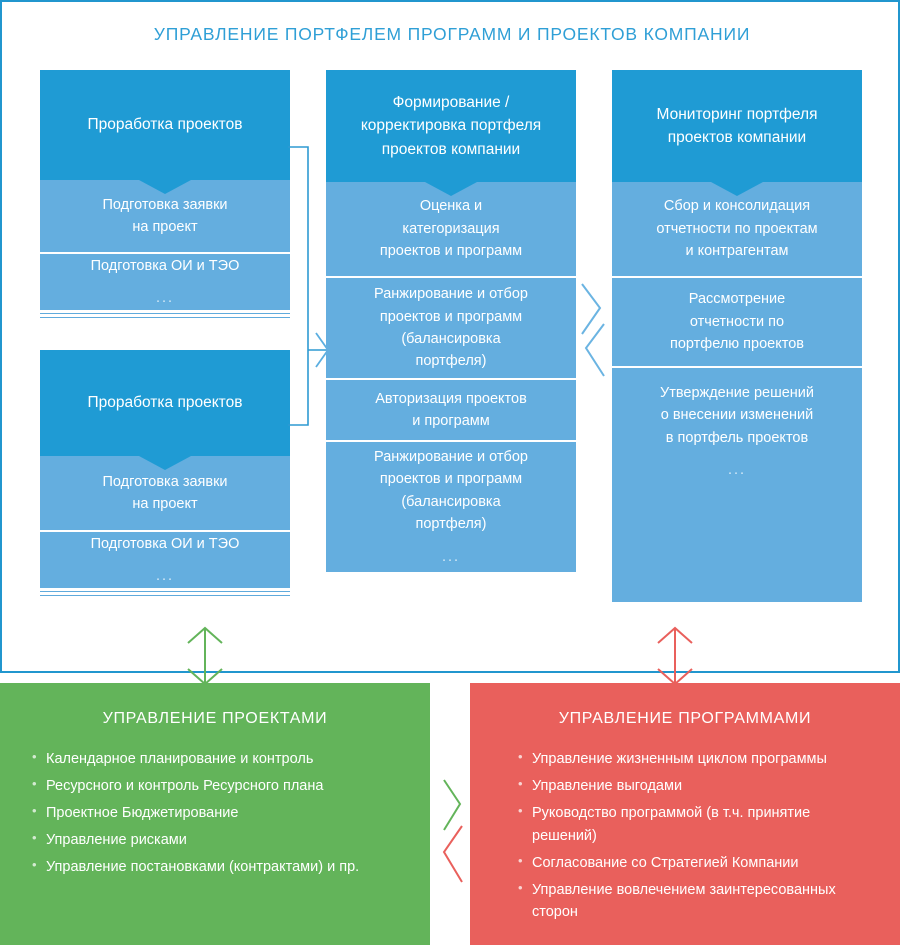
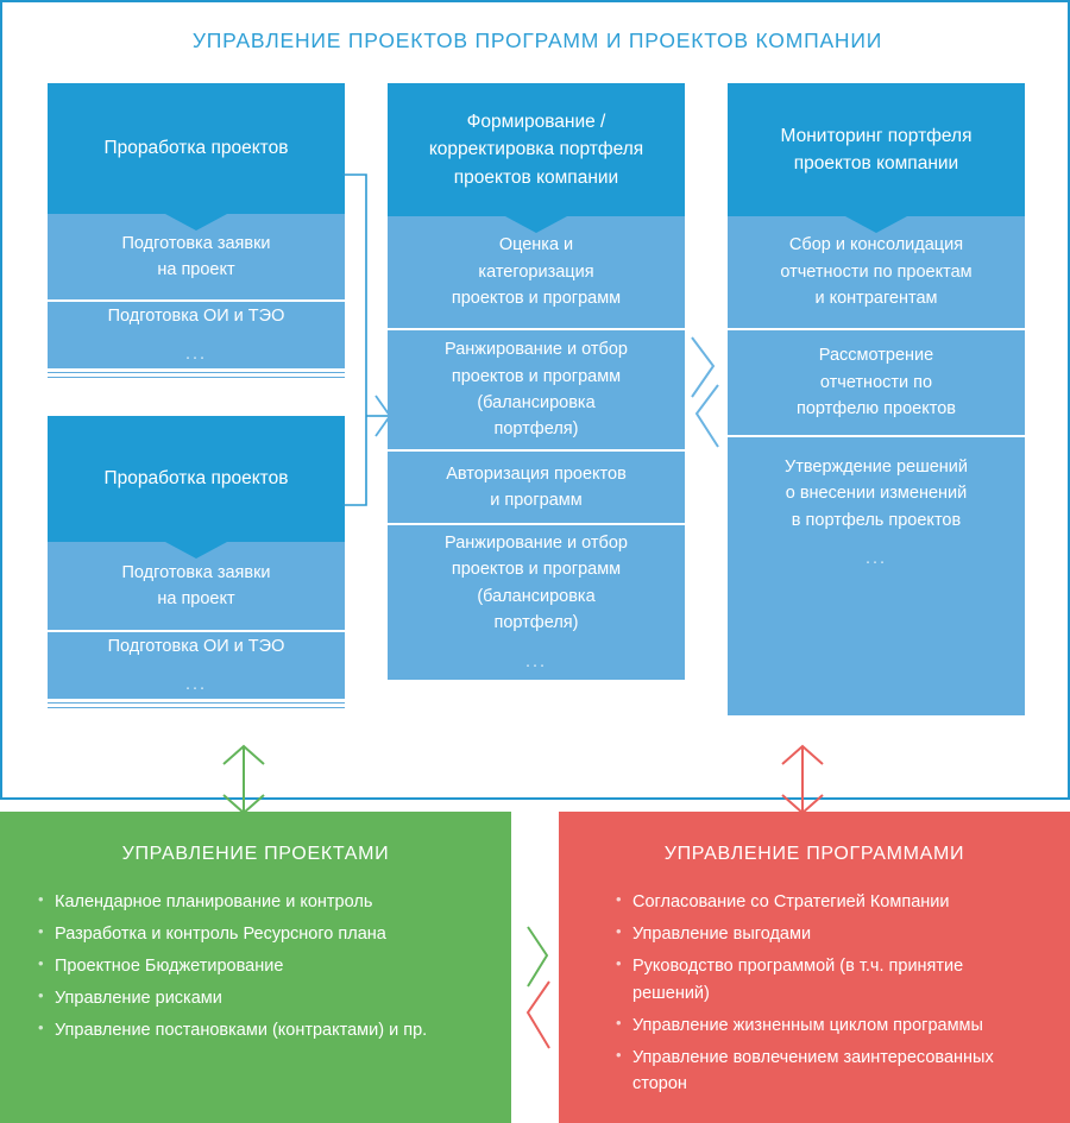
- УПРАВЛЕНИЕ ПОРТФЕЛЕМ ПРОГРАММ И ПРОЕКТОВ КОМПАНИИ
+ УПРАВЛЕНИЕ ПРОЕКТОВ ПРОГРАММ И ПРОЕКТОВ КОМПАНИИ
  Проработка проектов
  Подготовка заявки
  на проект
  Подготовка ОИ и ТЭО
  ...
  Проработка проектов
  Подготовка заявки
  на проект
  Подготовка ОИ и ТЭО
  ...
  Формирование /
  корректировка портфеля
  проектов компании
  Оценка и
  категоризация
  проектов и программ
  Ранжирование и отбор
  проектов и программ
  (балансировка
  портфеля)
  Авторизация проектов
  и программ
  Ранжирование и отбор
  проектов и программ
  (балансировка
  портфеля)
  ...
  Мониторинг портфеля
  проектов компании
  Сбор и консолидация
  отчетности по проектам
  и контрагентам
  Рассмотрение
  отчетности по
  портфелю проектов
  Утверждение решений
  о внесении изменений
  в портфель проектов
  ...
  УПРАВЛЕНИЕ ПРОЕКТАМИ
  Календарное планирование и контроль
- Ресурсного и контроль Ресурсного плана
+ Разработка и контроль Ресурсного плана
  Проектное Бюджетирование
  Управление рисками
  Управление постановками (контрактами) и пр.
  УПРАВЛЕНИЕ ПРОГРАММАМИ
- Управление жизненным циклом программы
+ Согласование со Стратегией Компании
  Управление выгодами
  Руководство программой (в т.ч. принятие решений)
- Согласование со Стратегией Компании
+ Управление жизненным циклом программы
  Управление вовлечением заинтересованных сторон
